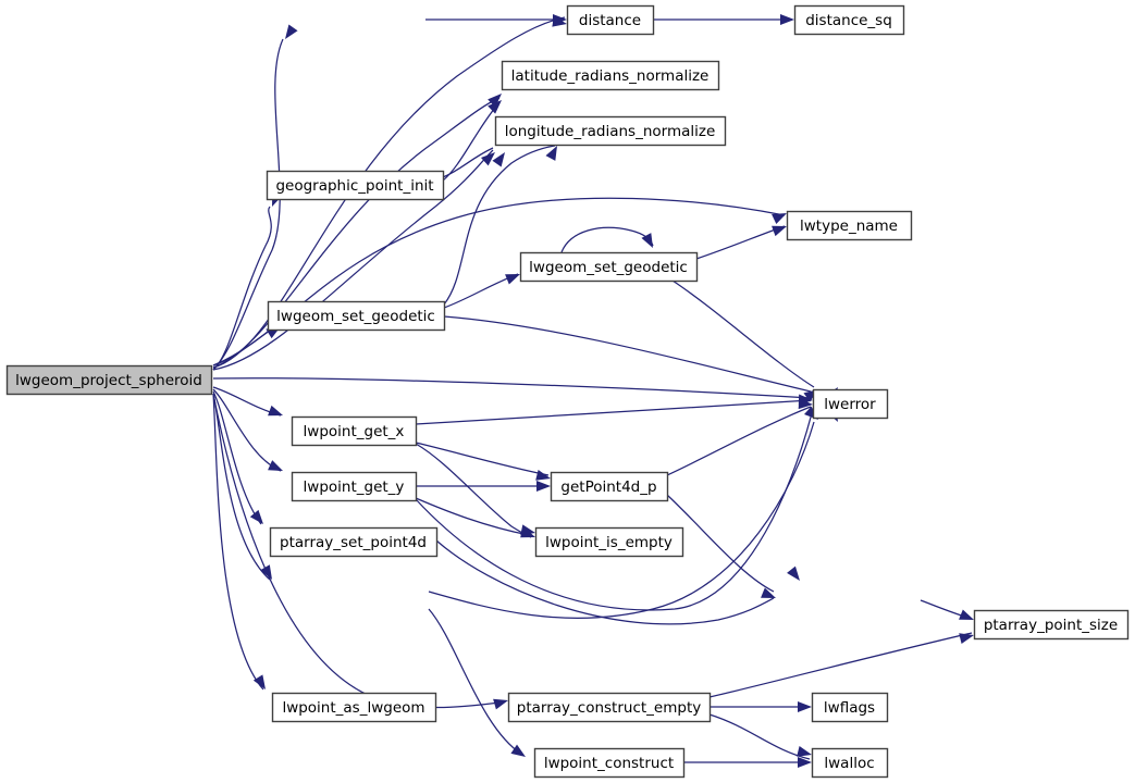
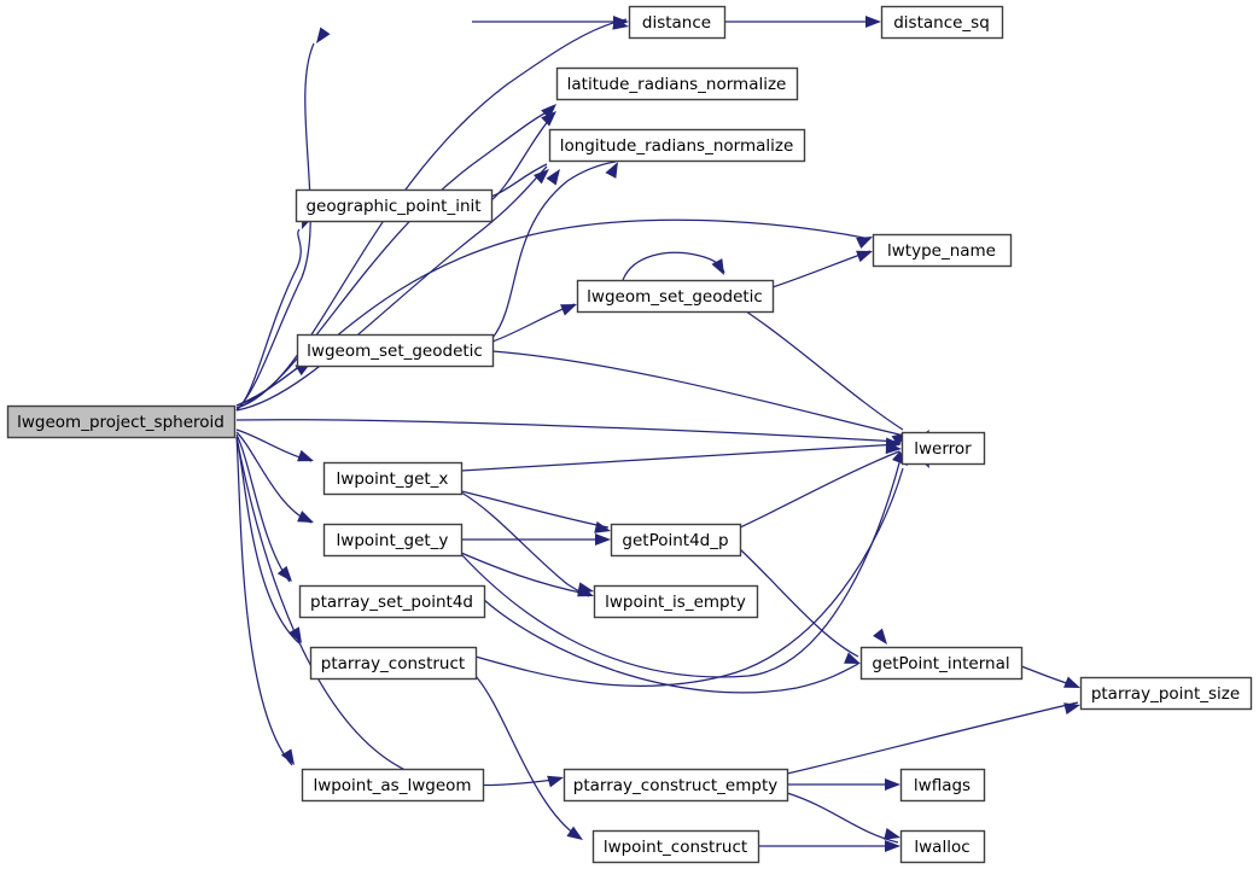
  lwgeom_project_spheroid
  distance
  distance_sq
  latitude_radians_normalize
  longitude_radians_normalize
  geographic_point_init
  lwtype_name
  lwgeom_set_geodetic
  lwgeom_set_geodetic
  lwerror
  lwpoint_get_x
  lwpoint_get_y
  getPoint4d_p
  ptarray_set_point4d
  lwpoint_is_empty
+ ptarray_construct
+ getPoint_internal
  ptarray_point_size
  lwpoint_as_lwgeom
  ptarray_construct_empty
  lwflags
  lwpoint_construct
  lwalloc
